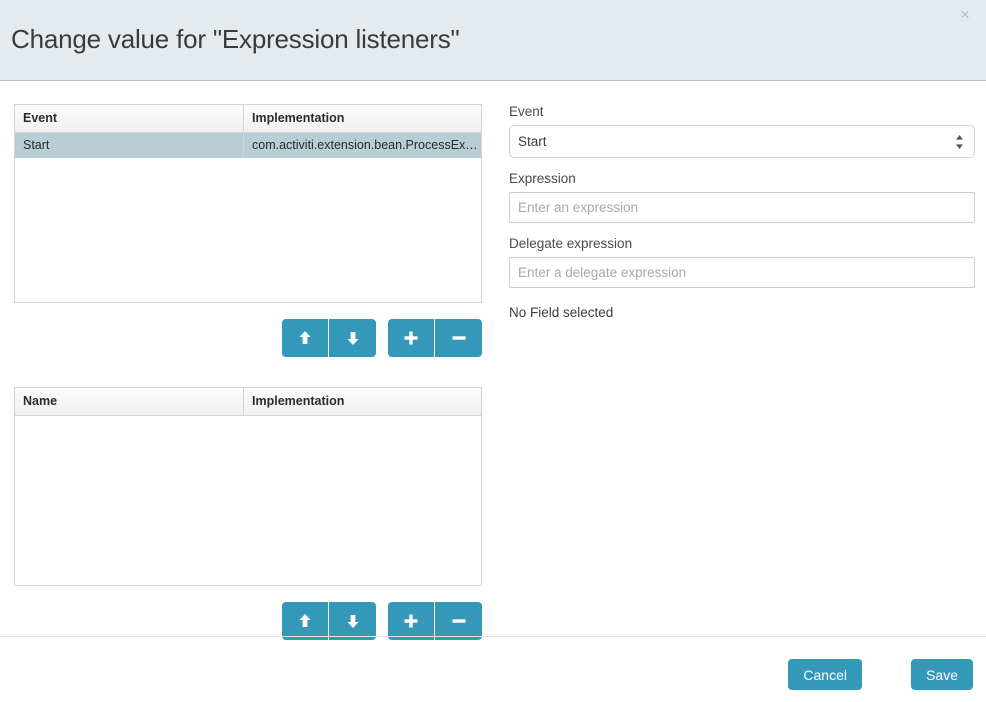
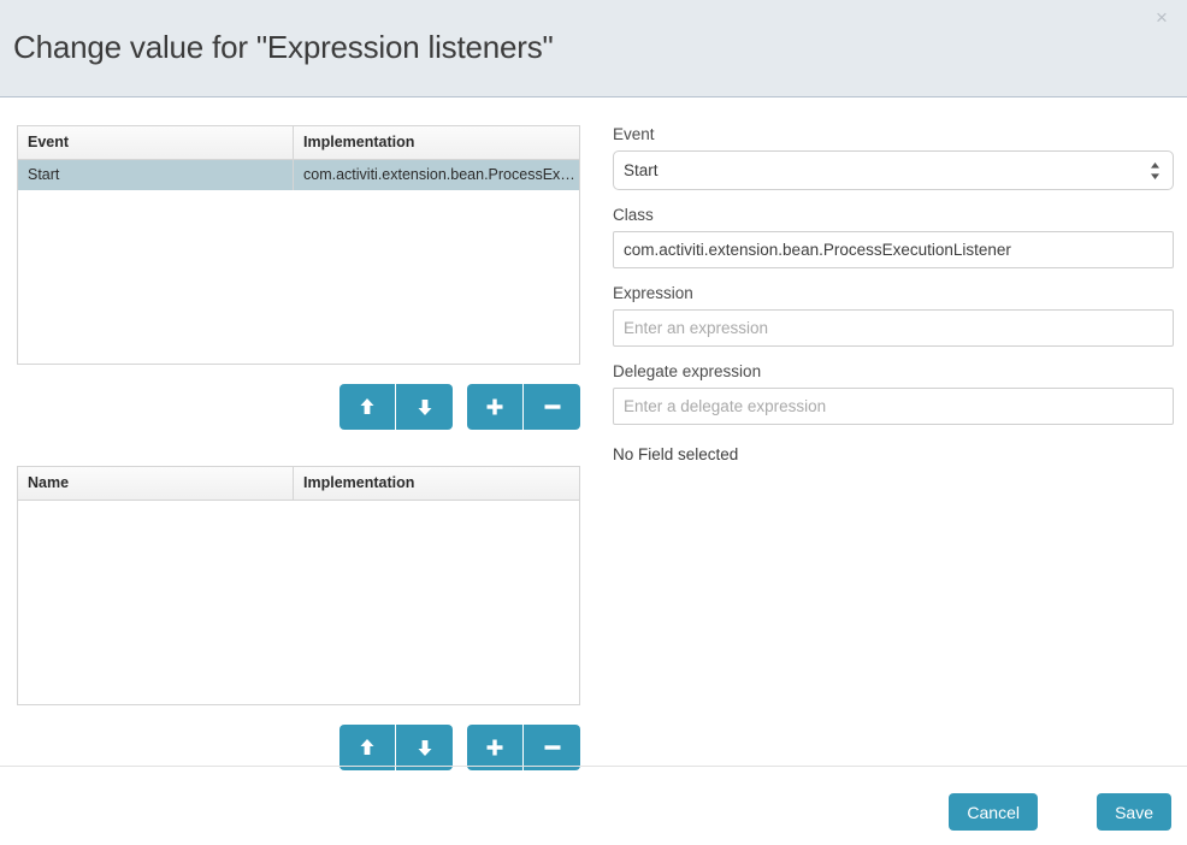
  Change value for "Expression listeners"
  ×
  Event
  Implementation
  Start
  com.activiti.extension.bean.ProcessExe...
  Name
  Implementation
  Event
  Start
+ Class
+ com.activiti.extension.bean.ProcessExecutionListener
  Expression
  Enter an expression
  Delegate expression
  Enter a delegate expression
  No Field selected
  Cancel
  Save
